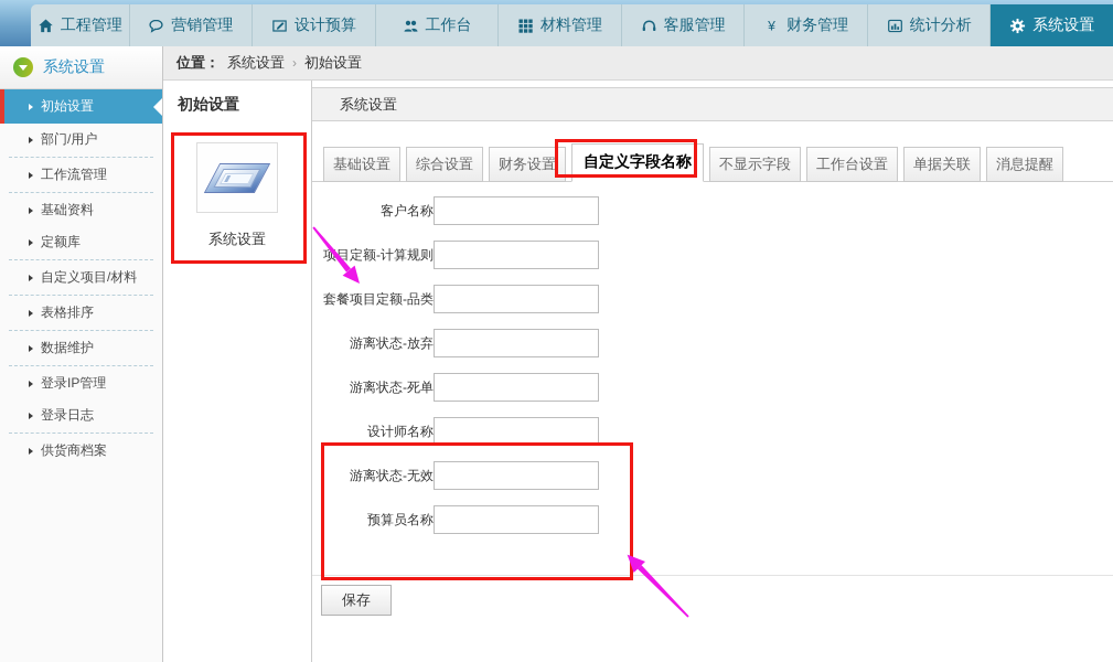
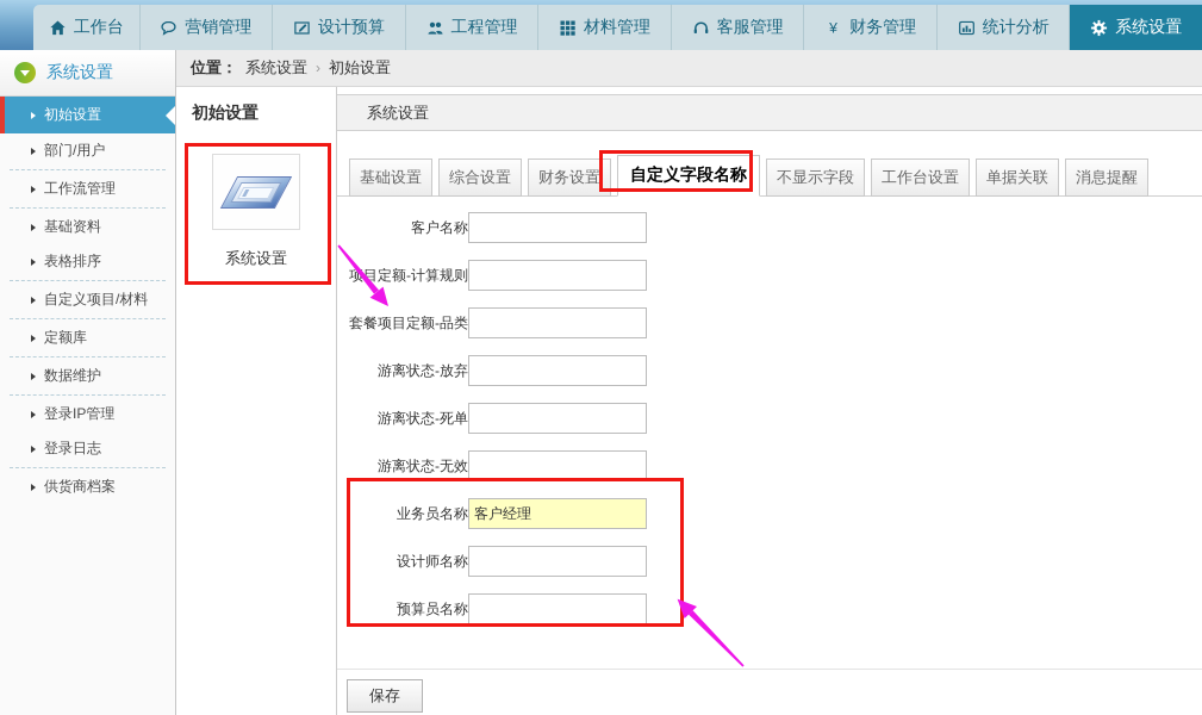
- 工程管理
+ 工作台
  营销管理
  设计预算
- 工作台
+ 工程管理
  材料管理
  客服管理
  ¥
  财务管理
  统计分析
  系统设置
  系统设置
  初始设置
  部门/用户
  工作流管理
  基础资料
- 定额库
+ 表格排序
  自定义项目/材料
- 表格排序
+ 定额库
  数据维护
  登录IP管理
  登录日志
  供货商档案
  位置：
  系统设置
  ›
  初始设置
  初始设置
  系统设置
  系统设置
  基础设置
  综合设置
  财务设置
  自定义字段名称
  不显示字段
  工作台设置
  单据关联
  消息提醒
  客户名称
  项目定额-计算规则
  套餐项目定额-品类
  游离状态-放弃
  游离状态-死单
- 设计师名称
+ 游离状态-无效
+ 业务员名称
+ 客户经理
- 游离状态-无效
+ 设计师名称
  预算员名称
  保存
